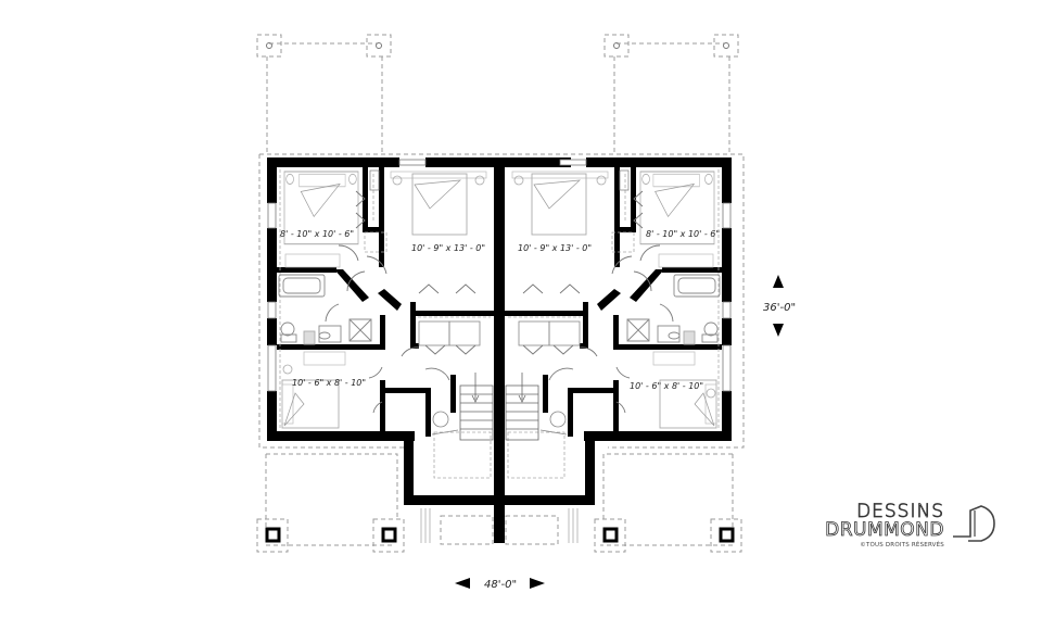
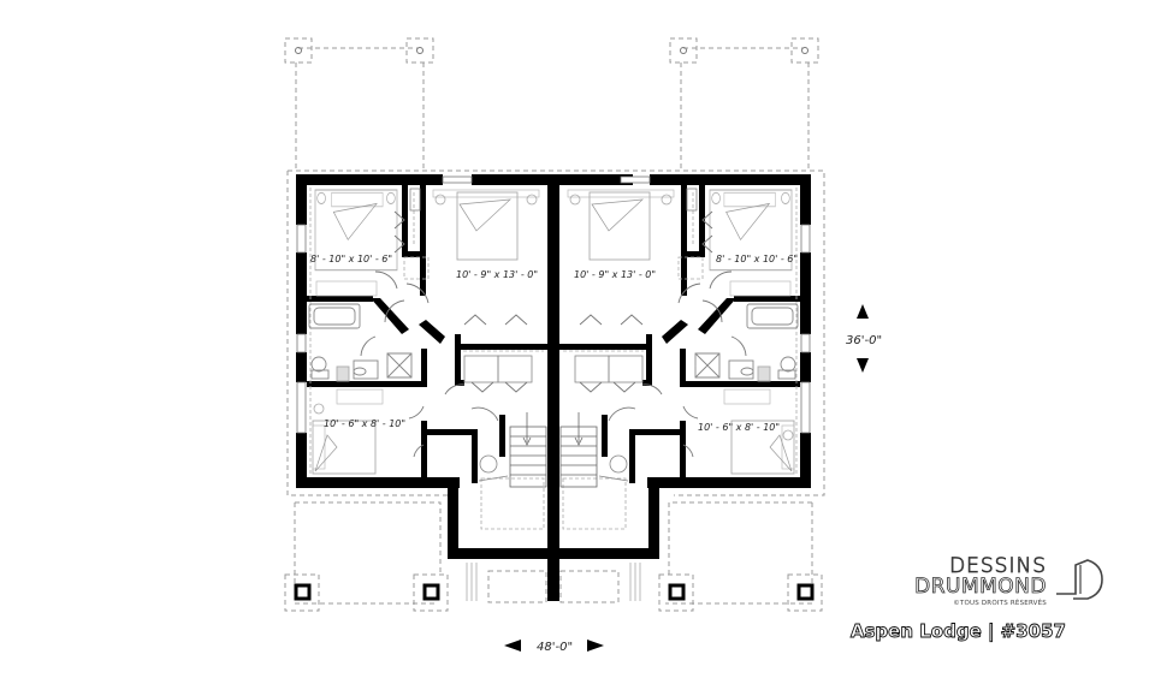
  8' - 10" x 10' - 6"
  10' - 9" x 13' - 0"
  10' - 6" x 8' - 10"
  10' - 9" x 13' - 0"
  8' - 10" x 10' - 6"
  10' - 6" x 8' - 10"
  36'-0"
  48'-0"
  DESSINS
  DRUMMOND
+ Aspen Lodge | #3057
